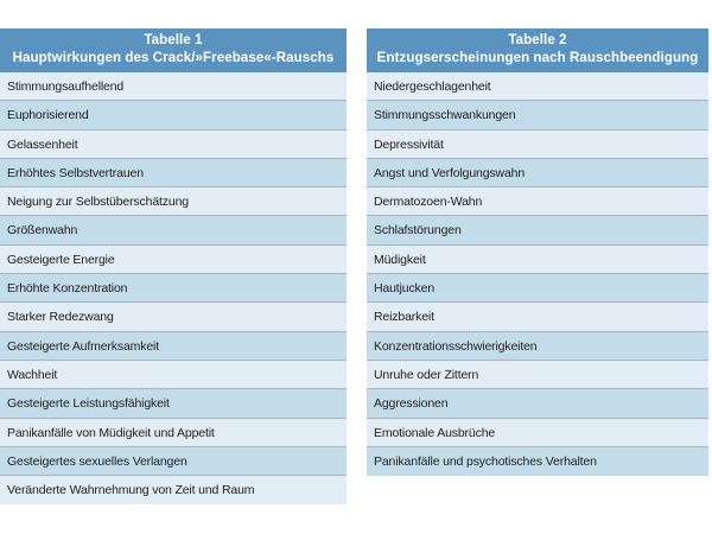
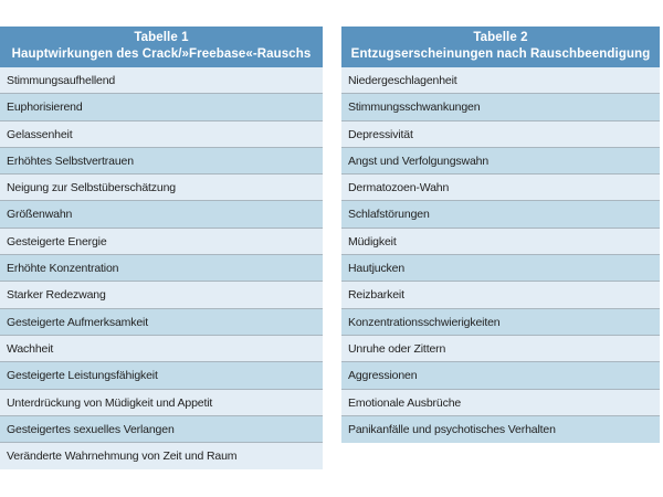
  Tabelle 1
  Hauptwirkungen des Crack/»Freebase«-Rauschs
  Stimmungsaufhellend
  Euphorisierend
  Gelassenheit
  Erhöhtes Selbstvertrauen
  Neigung zur Selbstüberschätzung
  Größenwahn
  Gesteigerte Energie
  Erhöhte Konzentration
  Starker Redezwang
  Gesteigerte Aufmerksamkeit
  Wachheit
  Gesteigerte Leistungsfähigkeit
- Panikanfälle von Müdigkeit und Appetit
+ Unterdrückung von Müdigkeit und Appetit
  Gesteigertes sexuelles Verlangen
  Veränderte Wahrnehmung von Zeit und Raum
  Tabelle 2
  Entzugserscheinungen nach Rauschbeendigung
  Niedergeschlagenheit
  Stimmungsschwankungen
  Depressivität
  Angst und Verfolgungswahn
  Dermatozoen-Wahn
  Schlafstörungen
  Müdigkeit
  Hautjucken
  Reizbarkeit
  Konzentrationsschwierigkeiten
  Unruhe oder Zittern
  Aggressionen
  Emotionale Ausbrüche
  Panikanfälle und psychotisches Verhalten
